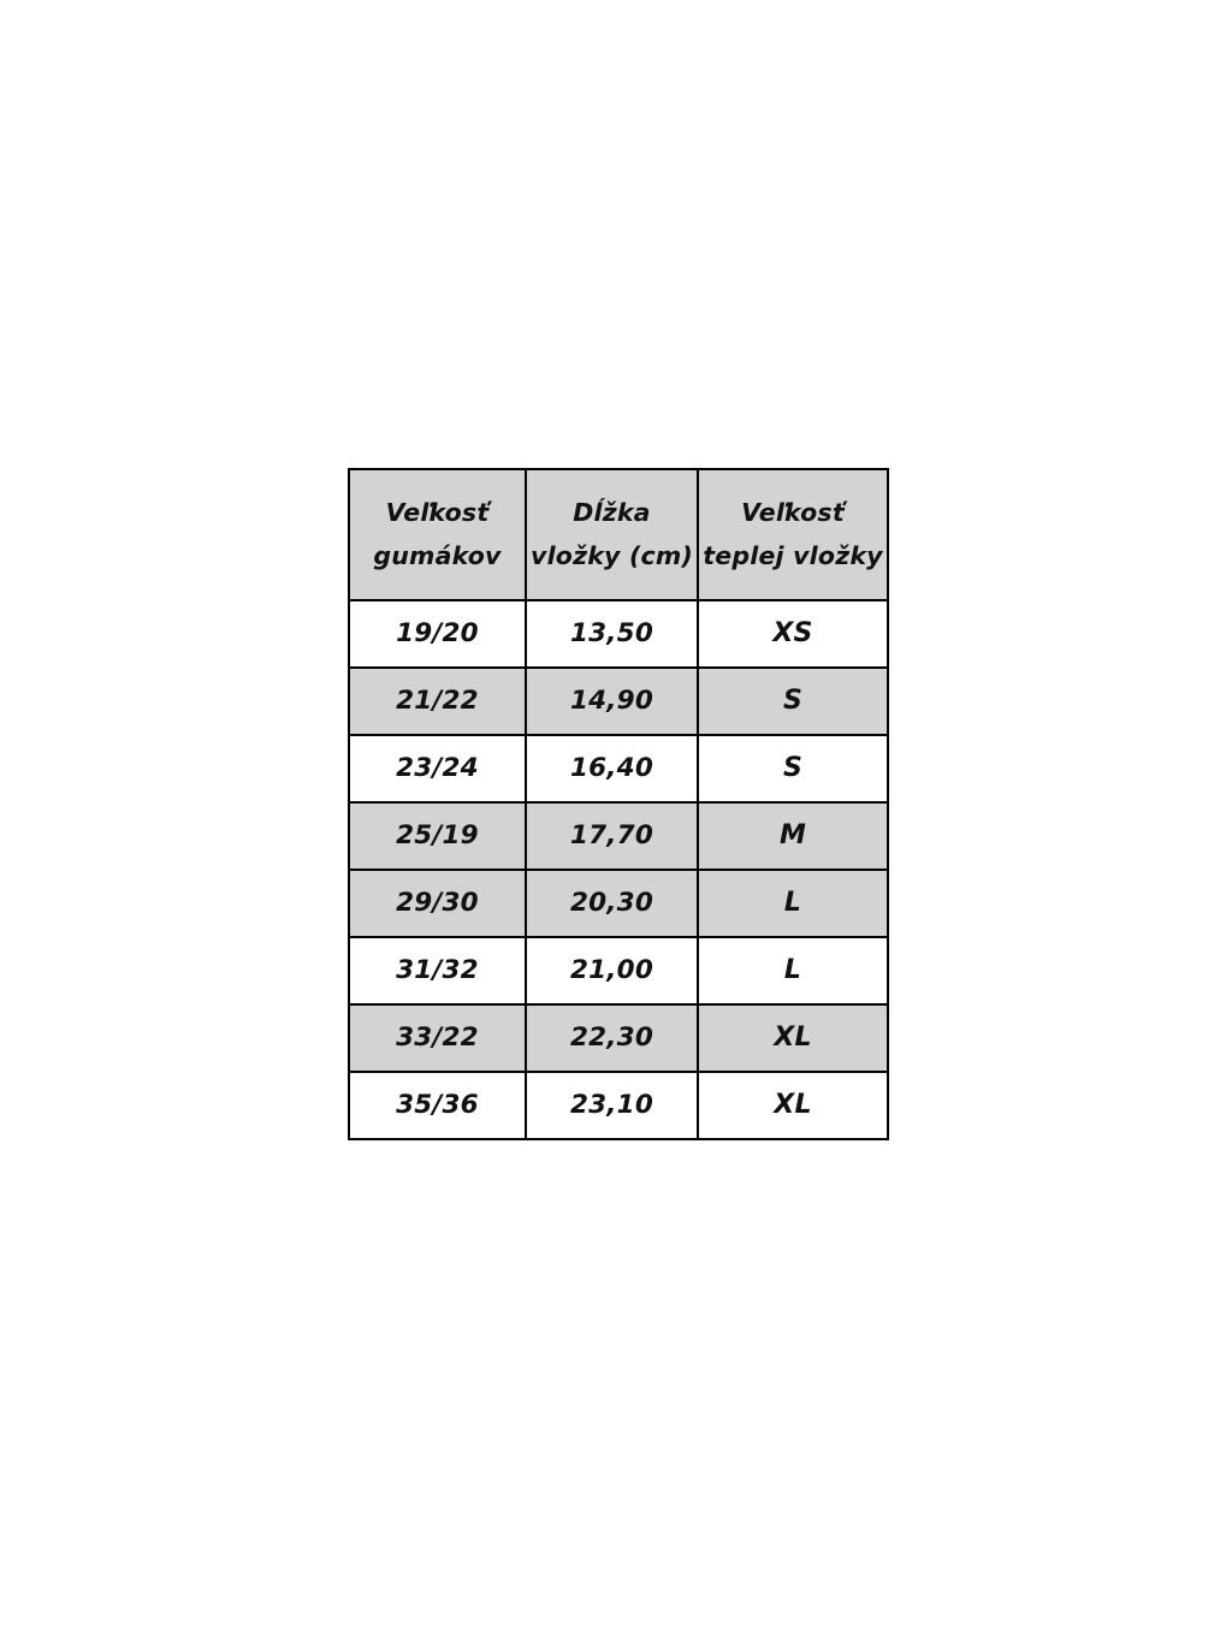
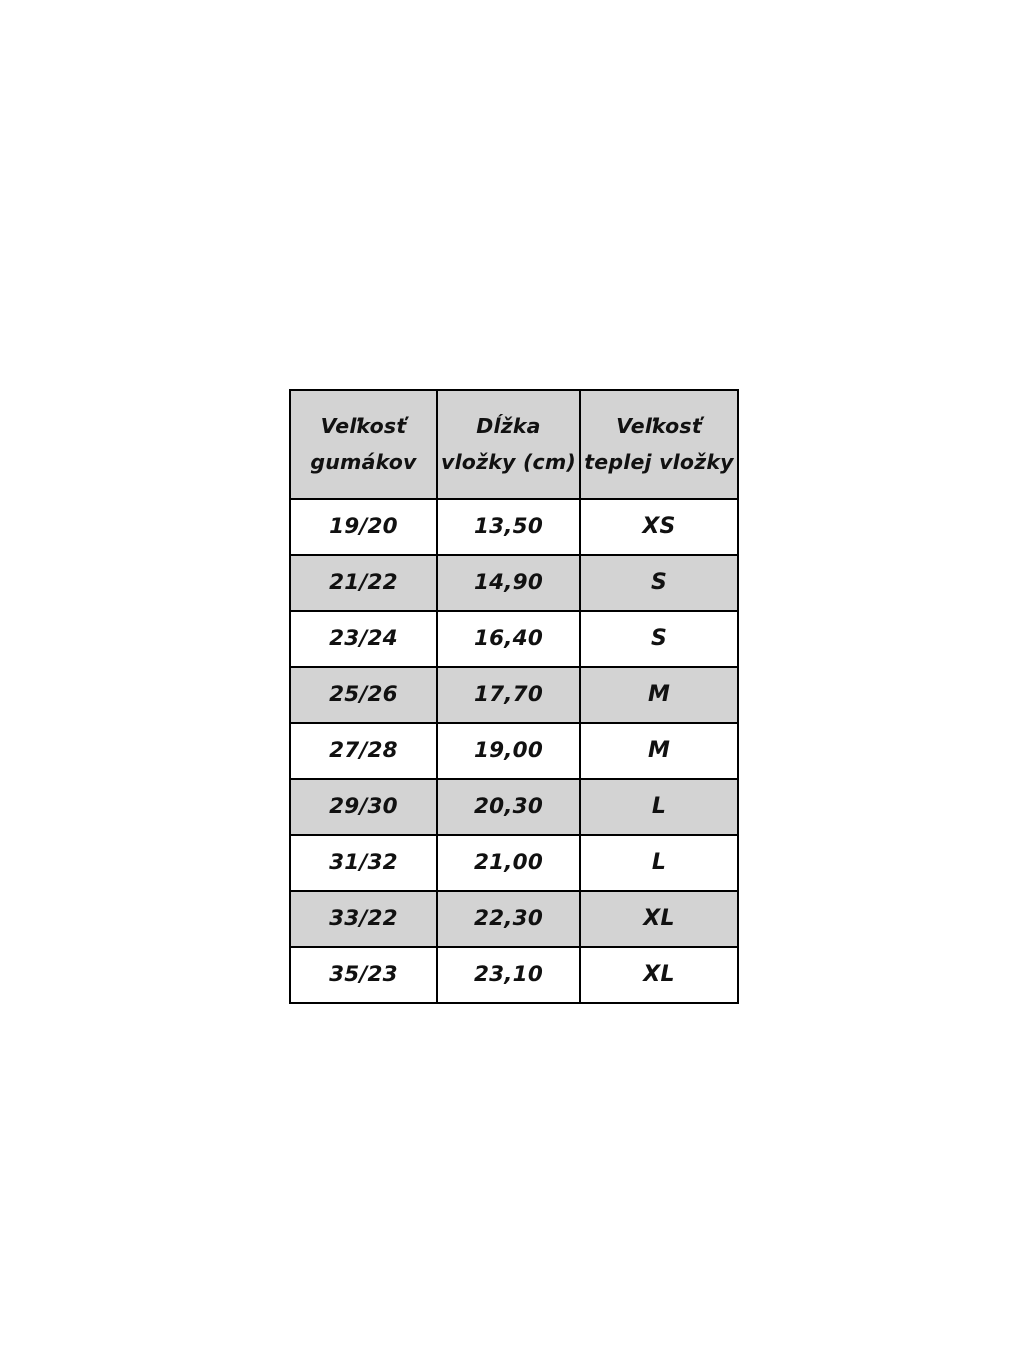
  Veľkosť gumákov	Dĺžka vložky (cm)	Veľkosť teplej vložky
  19/20	13,50	XS
  21/22	14,90	S
  23/24	16,40	S
- 25/19	17,70	M
+ 25/26	17,70	M
+ 27/28	19,00	M
  29/30	20,30	L
  31/32	21,00	L
  33/22	22,30	XL
- 35/36	23,10	XL
+ 35/23	23,10	XL
